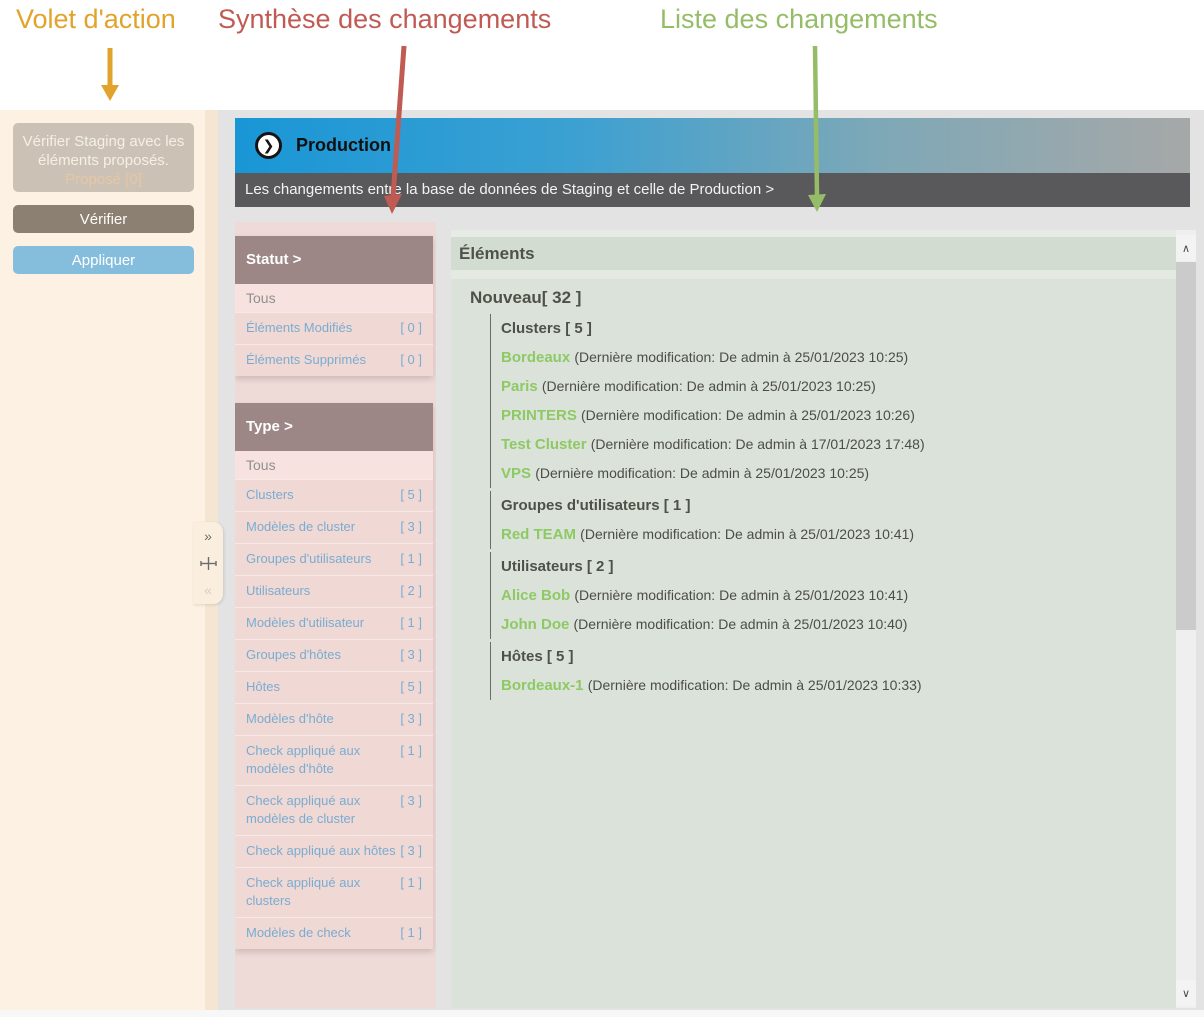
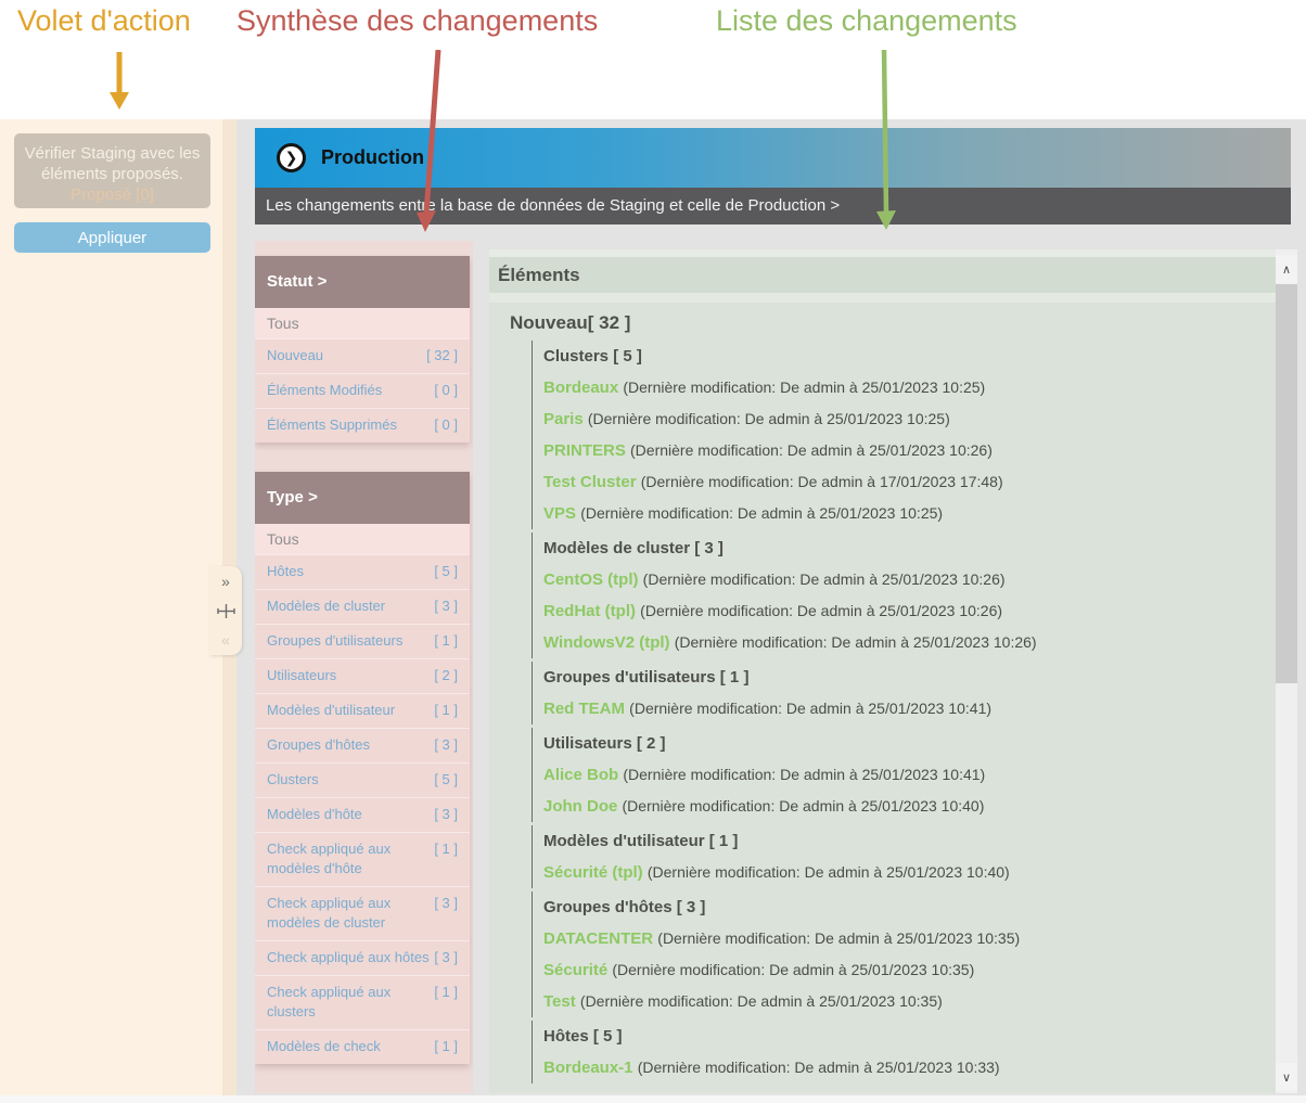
  Volet d'action
  Synthèse des changements
  Liste des changements
  Vérifier Staging avec les
  éléments proposés.
  Proposé [0]
- Vérifier
  Appliquer
  »
  «
  ❯
  Production
  Les changements entre la base de données de Staging et celle de Production >
  Statut >
  Tous
+ Nouveau
+ [ 32 ]
  Éléments Modifiés
  [ 0 ]
  Éléments Supprimés
  [ 0 ]
  Type >
  Tous
- Clusters
+ Hôtes
  [ 5 ]
  Modèles de cluster
  [ 3 ]
  Groupes d'utilisateurs
  [ 1 ]
  Utilisateurs
  [ 2 ]
  Modèles d'utilisateur
  [ 1 ]
  Groupes d'hôtes
  [ 3 ]
- Hôtes
+ Clusters
  [ 5 ]
  Modèles d'hôte
  [ 3 ]
  Check appliqué aux modèles d'hôte
  [ 1 ]
  Check appliqué aux modèles de cluster
  [ 3 ]
  Check appliqué aux hôtes
  [ 3 ]
  Check appliqué aux clusters
  [ 1 ]
  Modèles de check
  [ 1 ]
  Éléments
  Nouveau[ 32 ]
  Clusters [ 5 ]
  Bordeaux (Dernière modification: De admin à 25/01/2023 10:25)
  Paris (Dernière modification: De admin à 25/01/2023 10:25)
  PRINTERS (Dernière modification: De admin à 25/01/2023 10:26)
  Test Cluster (Dernière modification: De admin à 17/01/2023 17:48)
  VPS (Dernière modification: De admin à 25/01/2023 10:25)
+ Modèles de cluster [ 3 ]
+ CentOS (tpl) (Dernière modification: De admin à 25/01/2023 10:26)
+ RedHat (tpl) (Dernière modification: De admin à 25/01/2023 10:26)
+ WindowsV2 (tpl) (Dernière modification: De admin à 25/01/2023 10:26)
  Groupes d'utilisateurs [ 1 ]
  Red TEAM (Dernière modification: De admin à 25/01/2023 10:41)
  Utilisateurs [ 2 ]
  Alice Bob (Dernière modification: De admin à 25/01/2023 10:41)
  John Doe (Dernière modification: De admin à 25/01/2023 10:40)
+ Modèles d'utilisateur [ 1 ]
+ Sécurité (tpl) (Dernière modification: De admin à 25/01/2023 10:40)
+ Groupes d'hôtes [ 3 ]
+ DATACENTER (Dernière modification: De admin à 25/01/2023 10:35)
+ Sécurité (Dernière modification: De admin à 25/01/2023 10:35)
+ Test (Dernière modification: De admin à 25/01/2023 10:35)
  Hôtes [ 5 ]
  Bordeaux-1 (Dernière modification: De admin à 25/01/2023 10:33)
  ∧
  ∨
